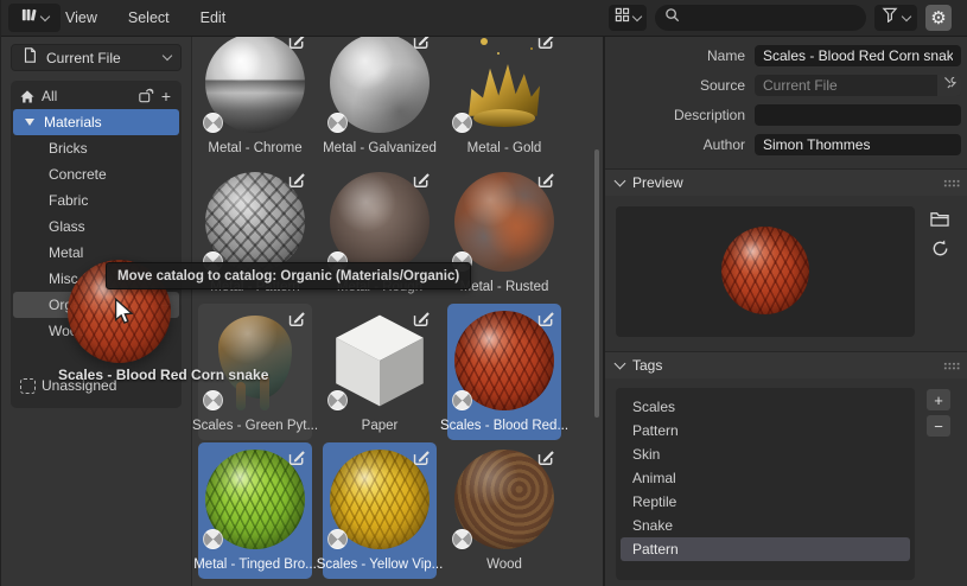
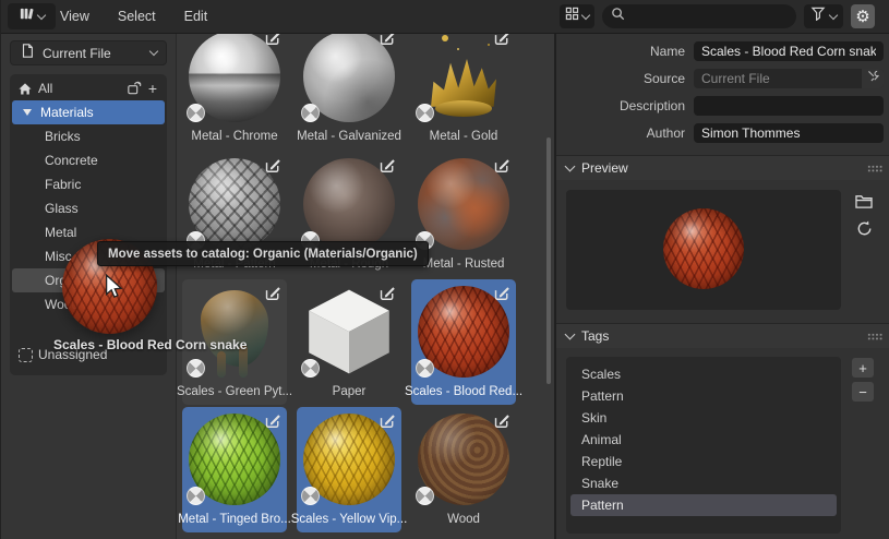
  View
  Select
  Edit
  ⚙
  Current File
  All
  +
  Materials
  Bricks
  Concrete
  Fabric
  Glass
  Metal
  Misc
  Unassigned
  Metal - Chrome
  Metal - Galvanized
  Metal - Gold
  etal - Rusted
  Scales - Green Pyt...
  Paper
  Scales - Blood Red...
  Metal - Tinged Bro...
  Scales - Yellow Vip...
  Wood
  Name
  Scales - Blood Red Corn snak
  Source
  Current File
  Description
  Author
  Simon Thommes
  Preview
  Tags
  Scales
  Pattern
  Skin
  Animal
  Reptile
  Snake
  Pattern
  +
  −
- Move catalog to catalog: Organic (Materials/Organic)
+ Move assets to catalog: Organic (Materials/Organic)
  Scales - Blood Red Corn snake
